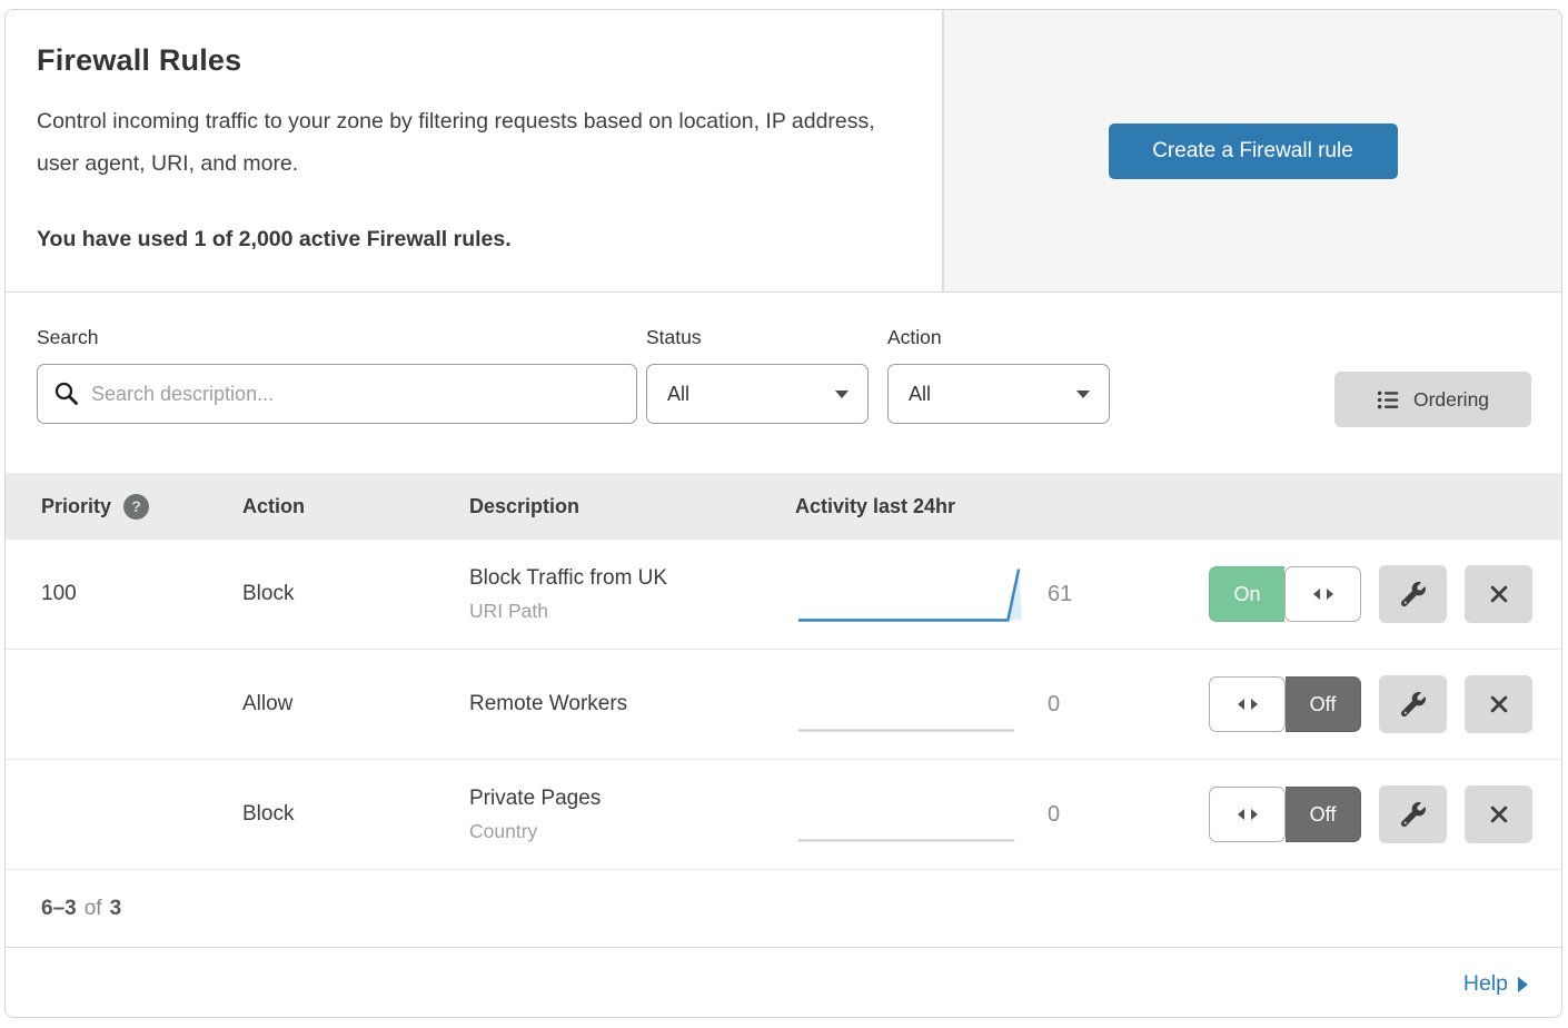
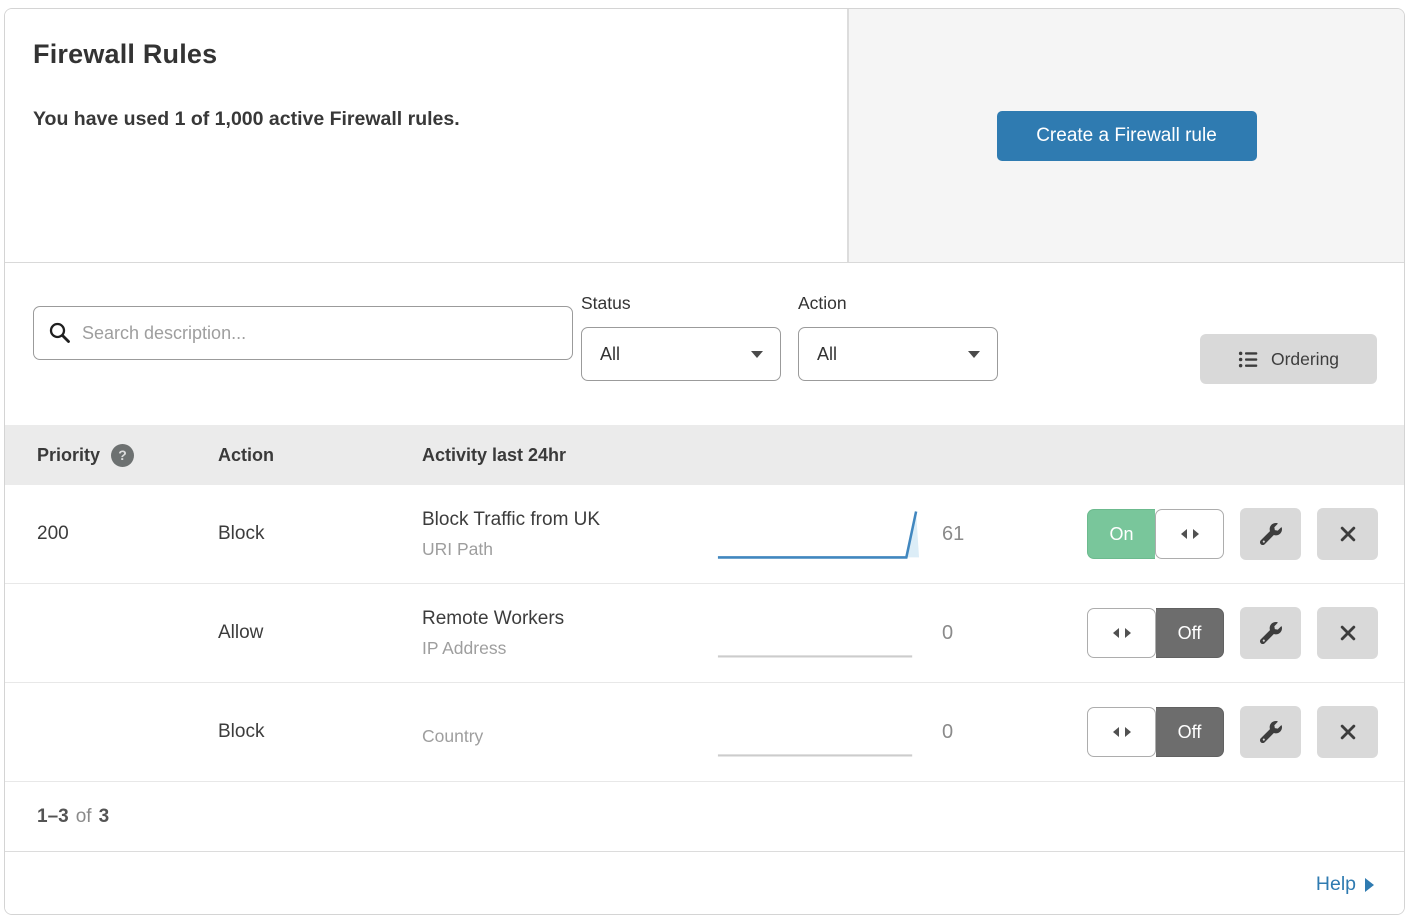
  Firewall Rules
- Control incoming traffic to your zone by filtering requests based on location, IP address, user agent, URI, and more.
- You have used 1 of 2,000 active Firewall rules.
+ You have used 1 of 1,000 active Firewall rules.
  Create a Firewall rule
- Search
  Search description...
  Status
  All
  Action
  All
  Ordering
  Priority
  ?
  Action
- Description
  Activity last 24hr
- 100
+ 200
  Block
  Block Traffic from UK
  URI Path
  61
  On
  Allow
  Remote Workers
+ IP Address
  0
  Off
  Block
- Private Pages
  Country
  0
  Off
- 6–3
+ 1–3
  of
  3
  Help
